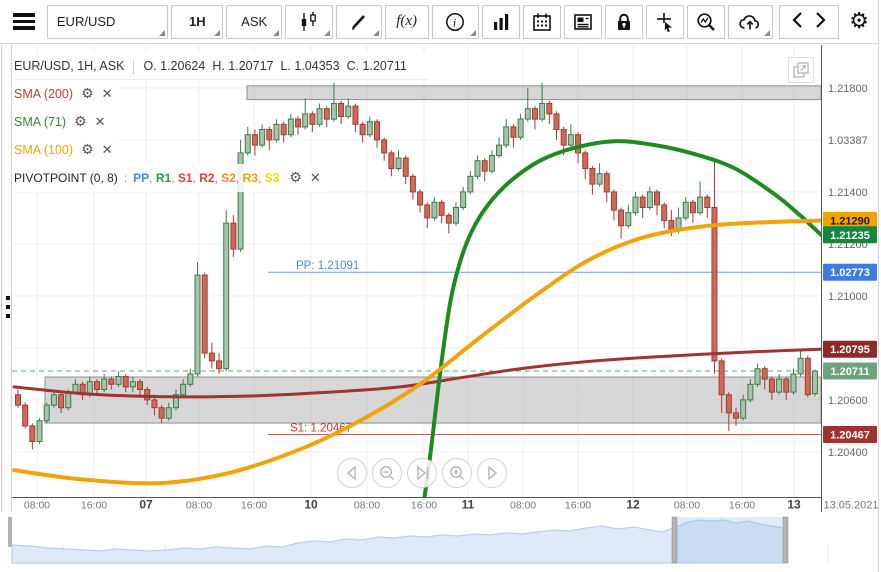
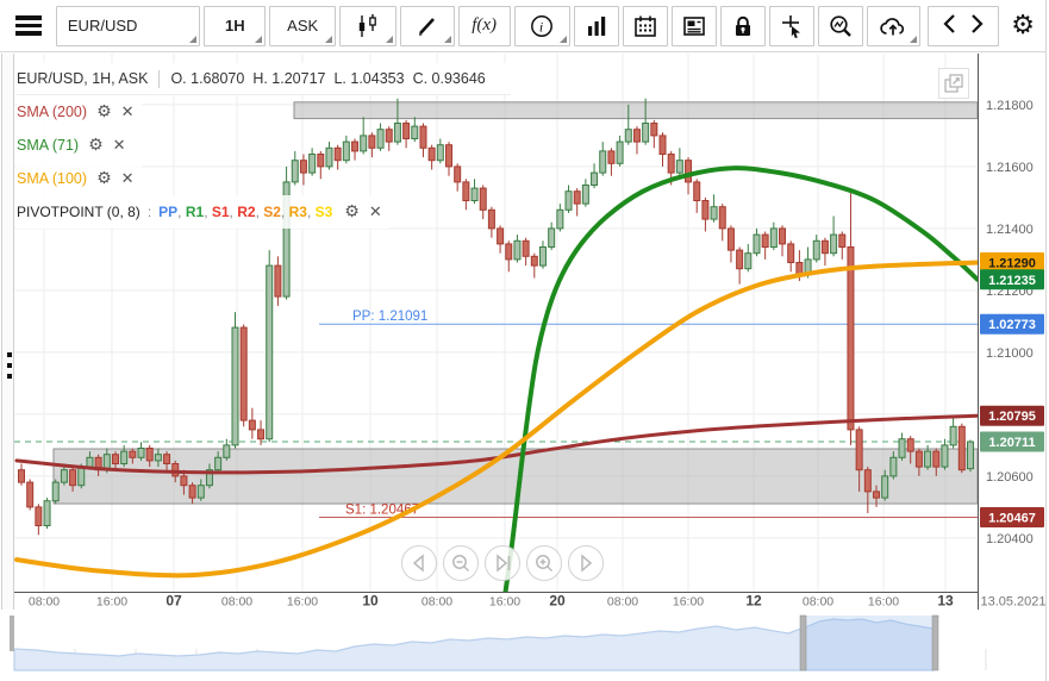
  EUR/USD
  1H
  ASK
  f(x)
  i
  ⚙
  PP: 1.21091
  S1: 1.204
  08:00
  16:00
  07
  08:00
  16:00
  10
  08:00
  16:00
- 11
+ 20
  08:00
  16:00
  12
  08:00
  16:00
  13
  13.05.2021
  1.21800
- 1.03387
+ 1.21600
  1.21400
  1.21200
  1.21000
  1.20600
  1.20400
  1.21290
  1.21235
  1.02773
  1.20795
  1.20711
  1.20467
  EUR/USD, 1H, ASK
- O. 1.20624
+ O. 1.68070
  H. 1.20717
  L. 1.04353
- C. 1.20711
+ C. 0.93646
  SMA (200)
  ⚙
  ✕
  SMA (71)
  ⚙
  ✕
  SMA (100)
  ⚙
  ✕
  PIVOTPOINT (0, 8)
  :
  PP, R1, S1, R2, S2, R3, S3
  ⚙
  ✕
